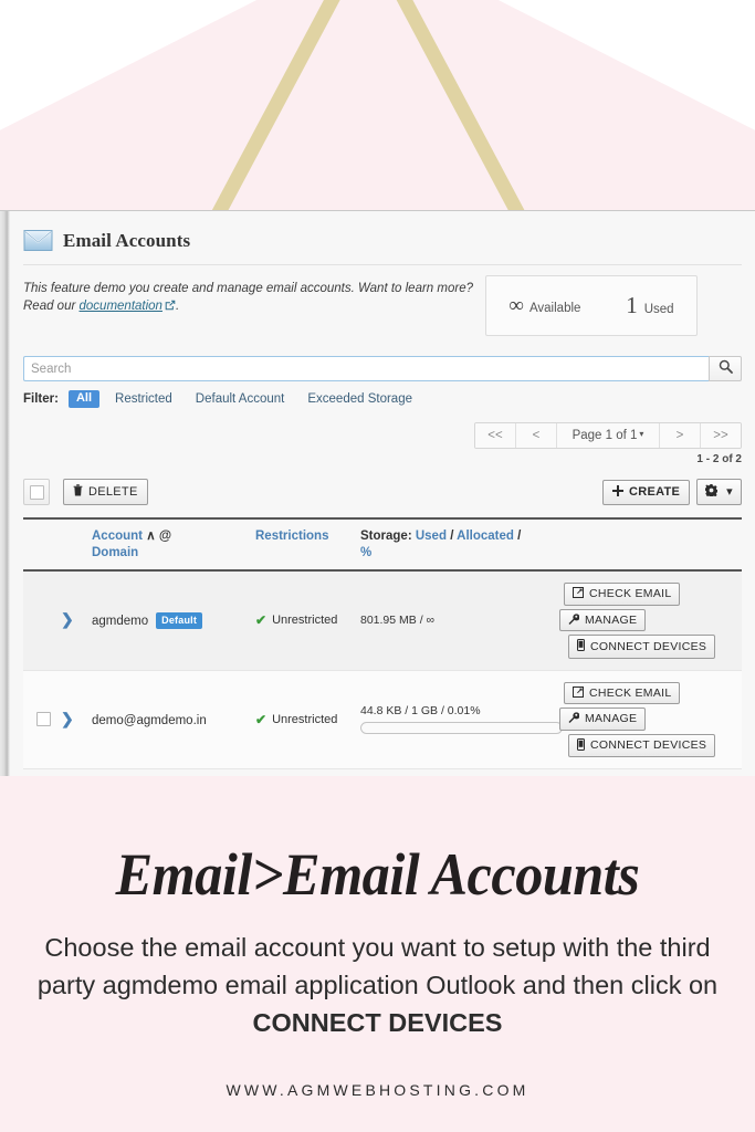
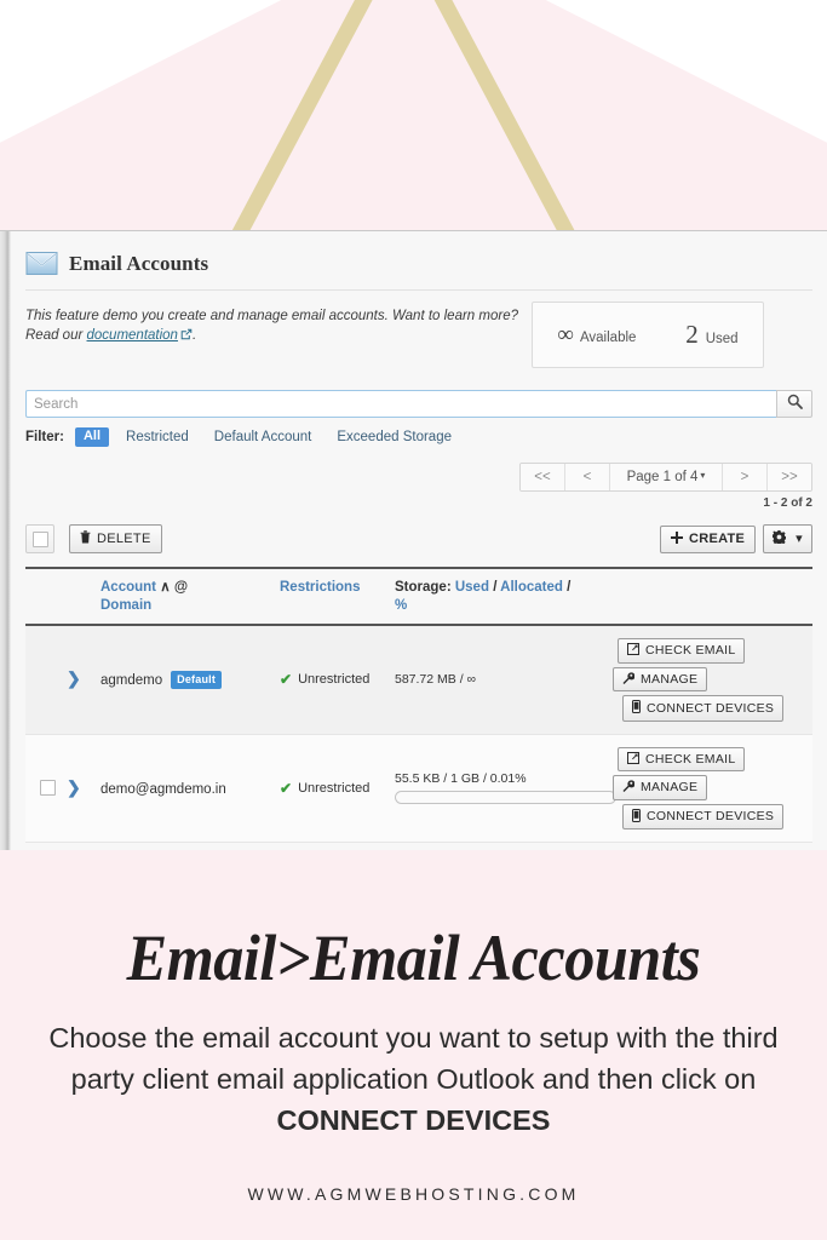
  Email Accounts
  This feature demo you create and manage email accounts. Want to learn more? Read our documentation .
  ∞
  Available
- 1
+ 2
  Used
  Search
  Filter:
  All
  Restricted
  Default Account
  Exceeded Storage
  <<
  <
- Page 1 of 1 ▾
+ Page 1 of 4 ▾
  >
  >>
  1 - 2 of 2
  DELETE
  CREATE
  ▾
  Account ∧ @
  Domain
  Restrictions
  Storage: Used / Allocated /
  %
  ❯
  agmdemo Default
  ✔
  Unrestricted
- 801.95 MB / ∞
+ 587.72 MB / ∞
  CHECK EMAIL
  MANAGE
  CONNECT DEVICES
  ❯
  demo@agmdemo.in
  ✔
  Unrestricted
- 44.8 KB / 1 GB / 0.01%
+ 55.5 KB / 1 GB / 0.01%
  CHECK EMAIL
  MANAGE
  CONNECT DEVICES
  Email>Email Accounts
- Choose the email account you want to setup with the third party agmdemo email application Outlook and then click on CONNECT DEVICES
+ Choose the email account you want to setup with the third party client email application Outlook and then click on CONNECT DEVICES
  WWW.AGMWEBHOSTING.COM
